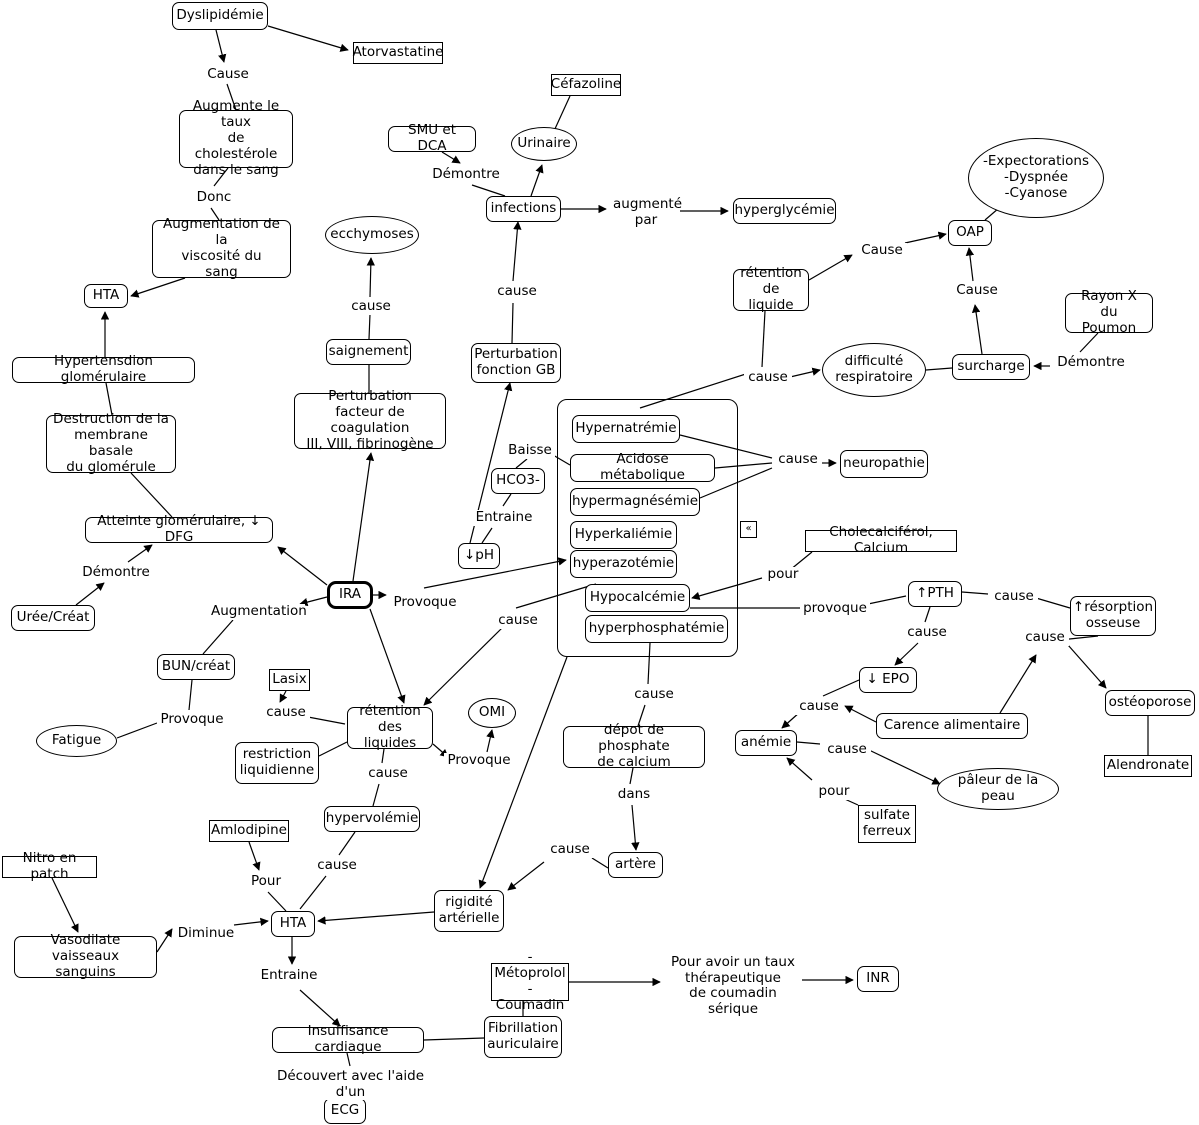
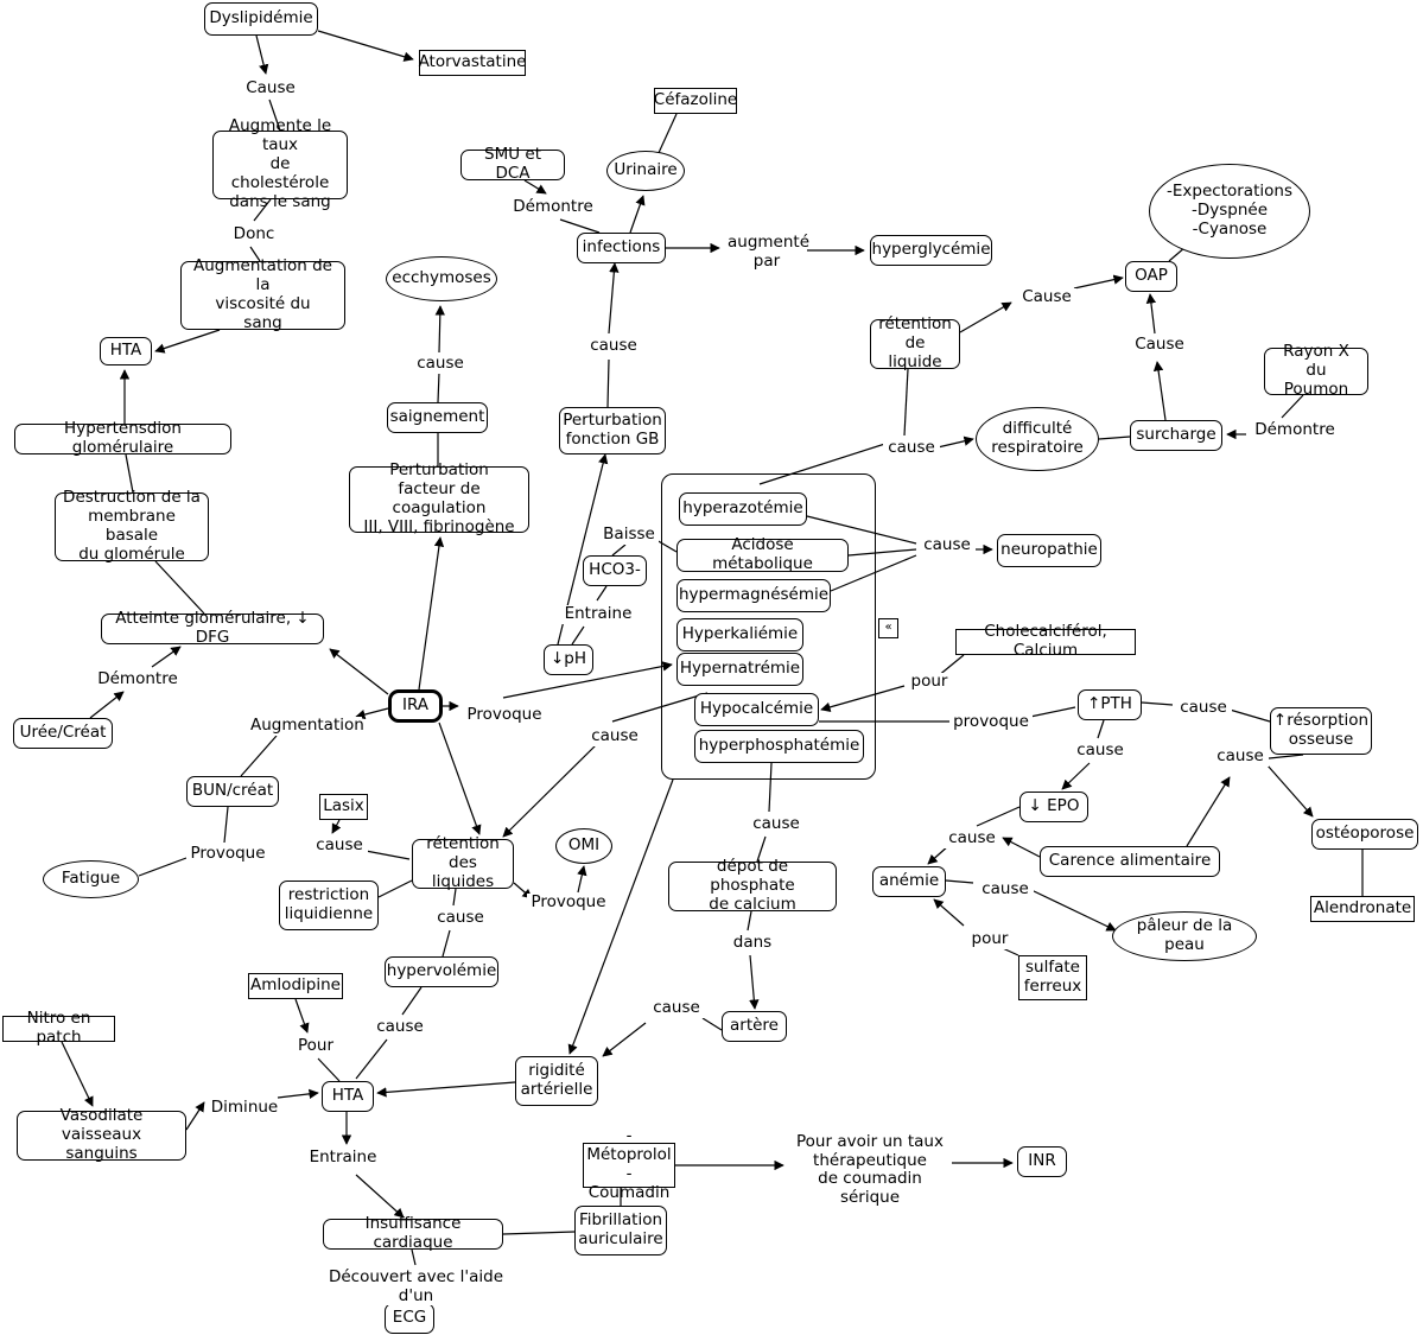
  Dyslipidémie
  Atorvastatine
  Augmente le taux
  de cholestérole
  dans le sang
  Augmentation de la
  viscosité du
  sang
  HTA
  Hypertensdion glomérulaire
  Destruction de la
  membrane basale
  du glomérule
  Atteinte glomérulaire, ↓ DFG
  Urée/Créat
  BUN/créat
  Fatigue
  ecchymoses
  saignement
  Perturbation
  facteur de coagulation
  III, VIII, fibrinogène
  SMU et DCA
  Céfazoline
  Urinaire
  infections
  hyperglycémie
  Perturbation
  fonction GB
  HCO3-
  ↓pH
  rétention
  de liquide
  OAP
  -Expectorations
  -Dyspnée
  -Cyanose
  difficulté
  respiratoire
  surcharge
  Rayon X du
  Poumon
- Hypernatrémie
+ hyperazotémie
  Acidose métabolique
  hypermagnésémie
  Hyperkaliémie
- hyperazotémie
+ Hypernatrémie
  Hypocalcémie
  hyperphosphatémie
  neuropathie
  Cholecalciférol, Calcium
  ↑PTH
  ↑résorption
  osseuse
  ↓ EPO
  ostéoporose
  Alendronate
  Carence alimentaire
  anémie
  pâleur de la peau
  sulfate
  ferreux
  IRA
  Lasix
  rétention
  des liquides
  restriction
  liquidienne
  OMI
  hypervolémie
  dépot de phosphate
  de calcium
  artère
  rigidité
  artérielle
  Amlodipine
  Nitro en patch
  Vasodilate vaisseaux
  sanguins
  HTA
  Insuffisance cardiaque
  Fibrillation
  auriculaire
  -Métoprolol
  -Coumadin
  ECG
  INR
  «
  Cause
  Donc
  Démontre
  cause
  cause
  augmenté
  par
  Cause
  Cause
  Démontre
  cause
  Baisse
  Entraine
  cause
  pour
  provoque
  cause
  cause
  cause
  cause
  cause
  pour
  Démontre
  Augmentation
  Provoque
  Provoque
  cause
  cause
  Provoque
  cause
  cause
  dans
  cause
  cause
  Pour
  Diminue
  Entraine
  Découvert avec l'aide d'un
  Pour avoir un taux
  thérapeutique
  de coumadin sérique
